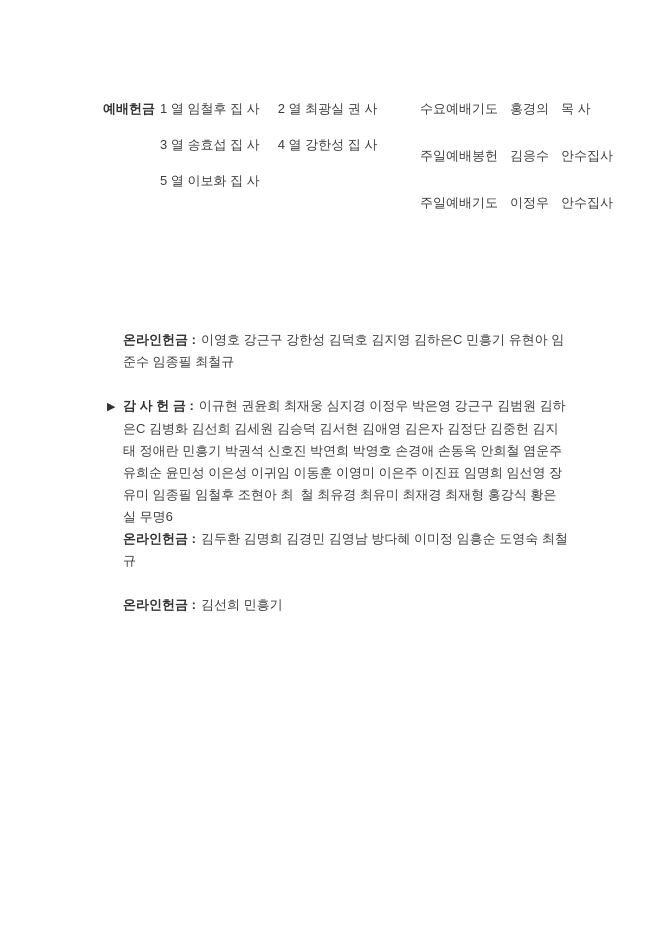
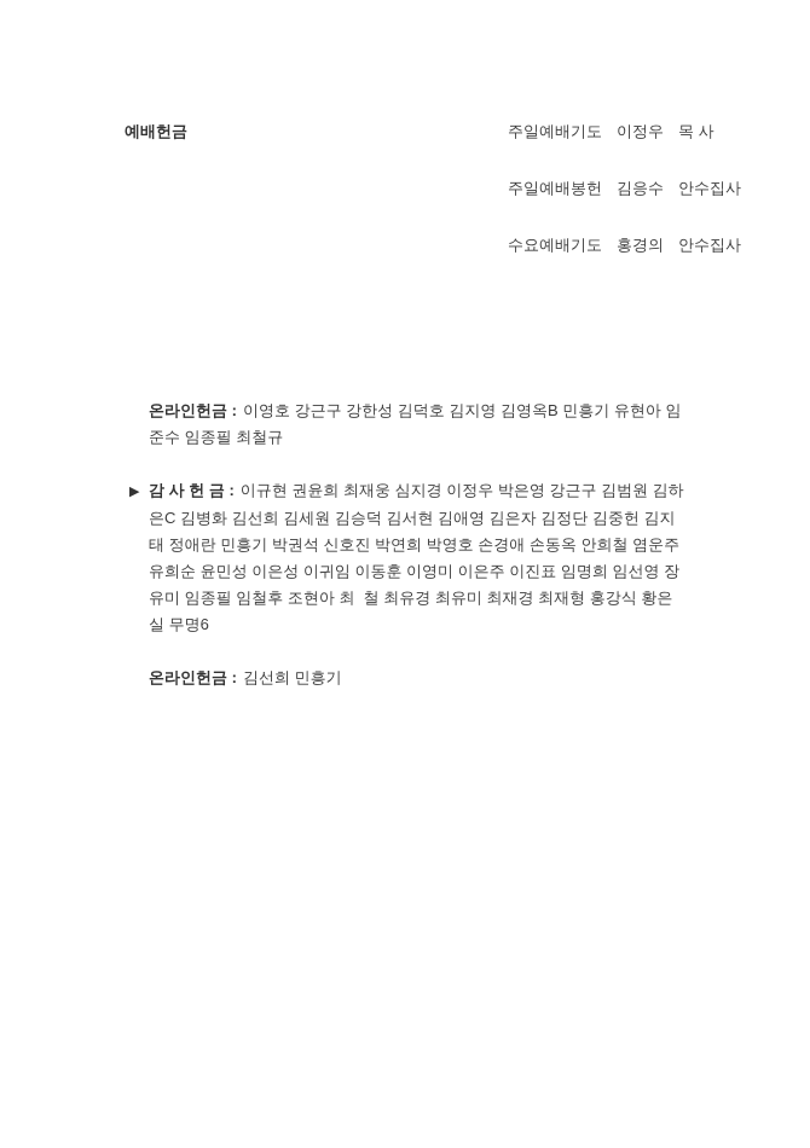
  예배헌금
- 1 열 임철후 집 사
- 2 열 최광실 권 사
- 3 열 송효섭 집 사
- 4 열 강한성 집 사
- 5 열 이보화 집 사
- 수요예배기도
+ 주일예배기도
- 홍경의
+ 이정우
  목 사
  주일예배봉헌
  김응수
  안수집사
- 주일예배기도
+ 수요예배기도
- 이정우
+ 홍경의
  안수집사
- 온라인헌금 : 이영호 강근구 강한성 김덕호 김지영 김하은C 민흥기 유현아 임준수 임종필 최철규
+ 온라인헌금 : 이영호 강근구 강한성 김덕호 김지영 김영옥B 민흥기 유현아 임준수 임종필 최철규
  ▶ 감 사 헌 금 : 이규현 권윤희 최재웅 심지경 이정우 박은영 강근구 김범원 김하은C 김병화 김선희 김세원 김승덕 김서현 김애영 김은자 김정단 김중헌 김지태 정애란 민흥기 박권석 신호진 박연희 박영호 손경애 손동옥 안희철 염운주 유희순 윤민성 이은성 이귀임 이동훈 이영미 이은주 이진표 임명희 임선영 장유미 임종필 임철후 조현아 최 철 최유경 최유미 최재경 최재형 홍강식 황은실 무명6
- 온라인헌금 : 김두환 김명희 김경민 김영남 방다혜 이미정 임흥순 도영숙 최철규
  온라인헌금 : 김선희 민흥기
